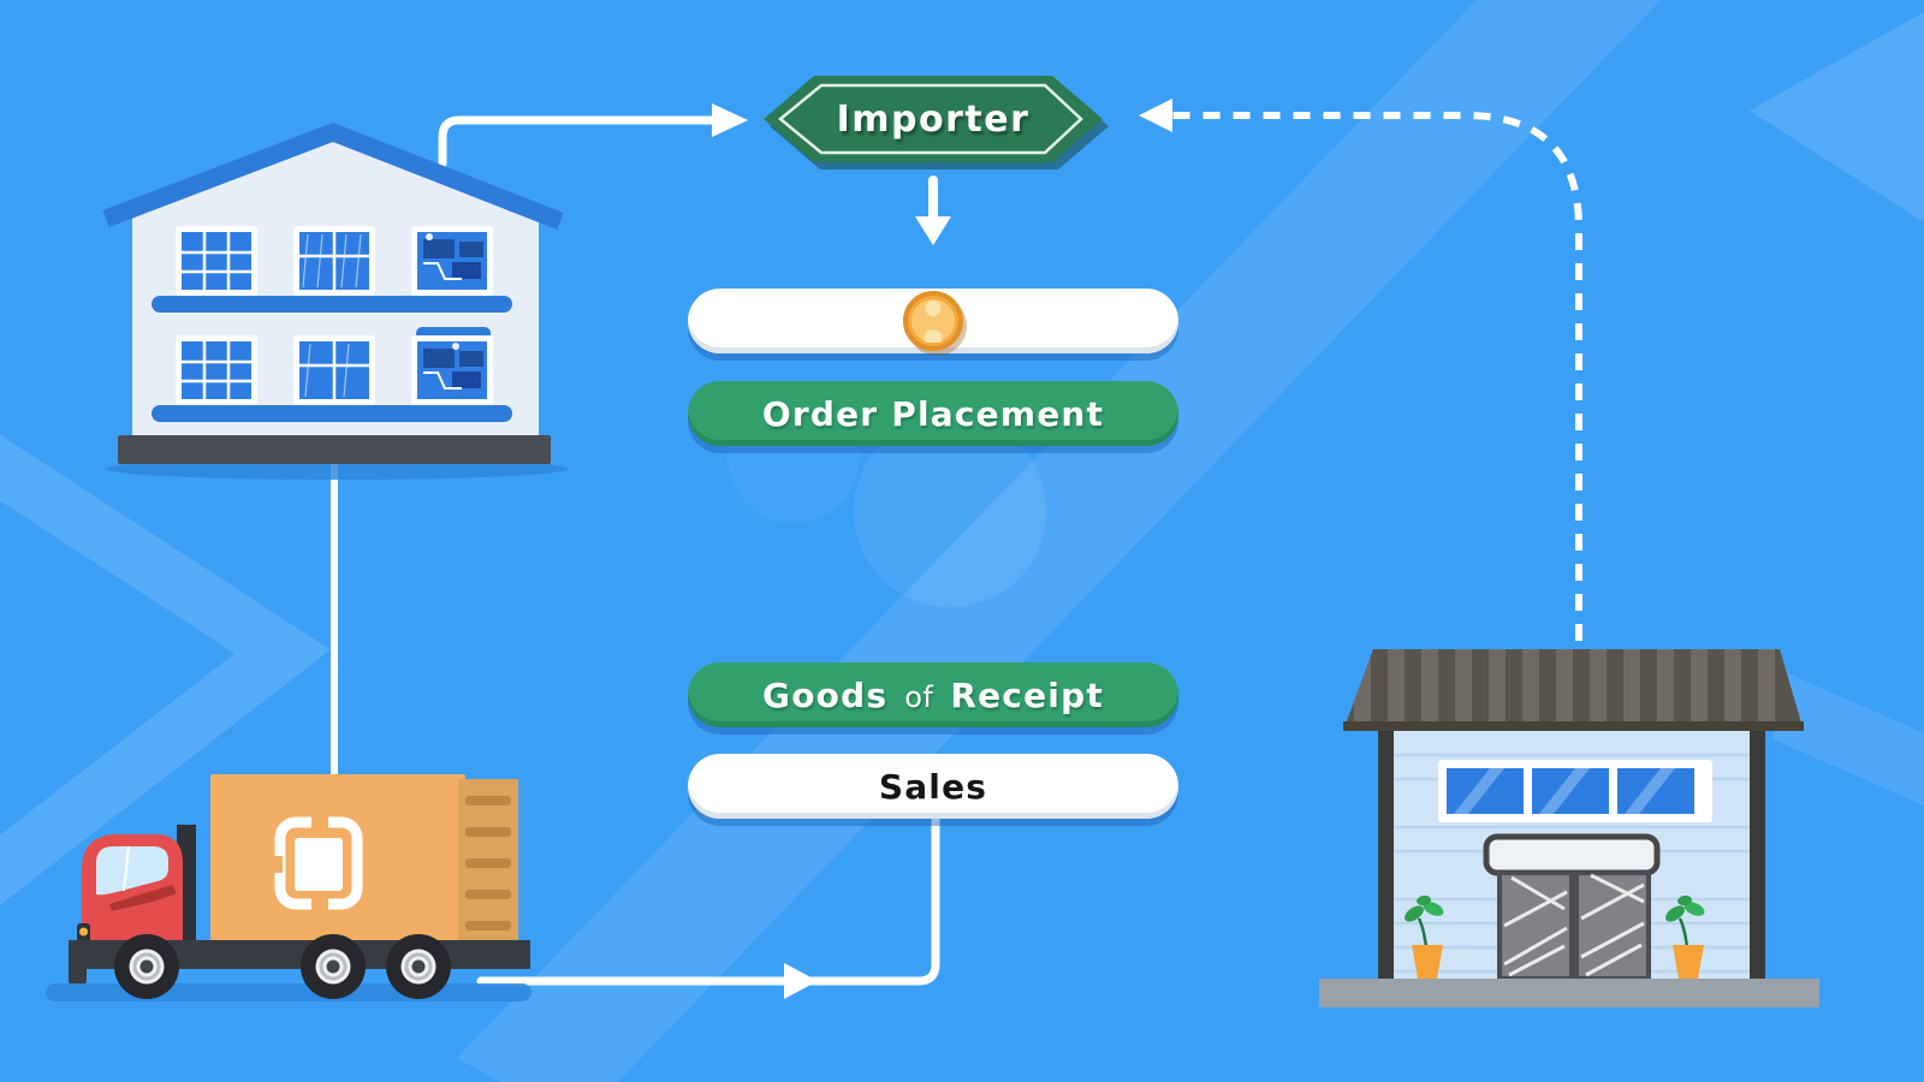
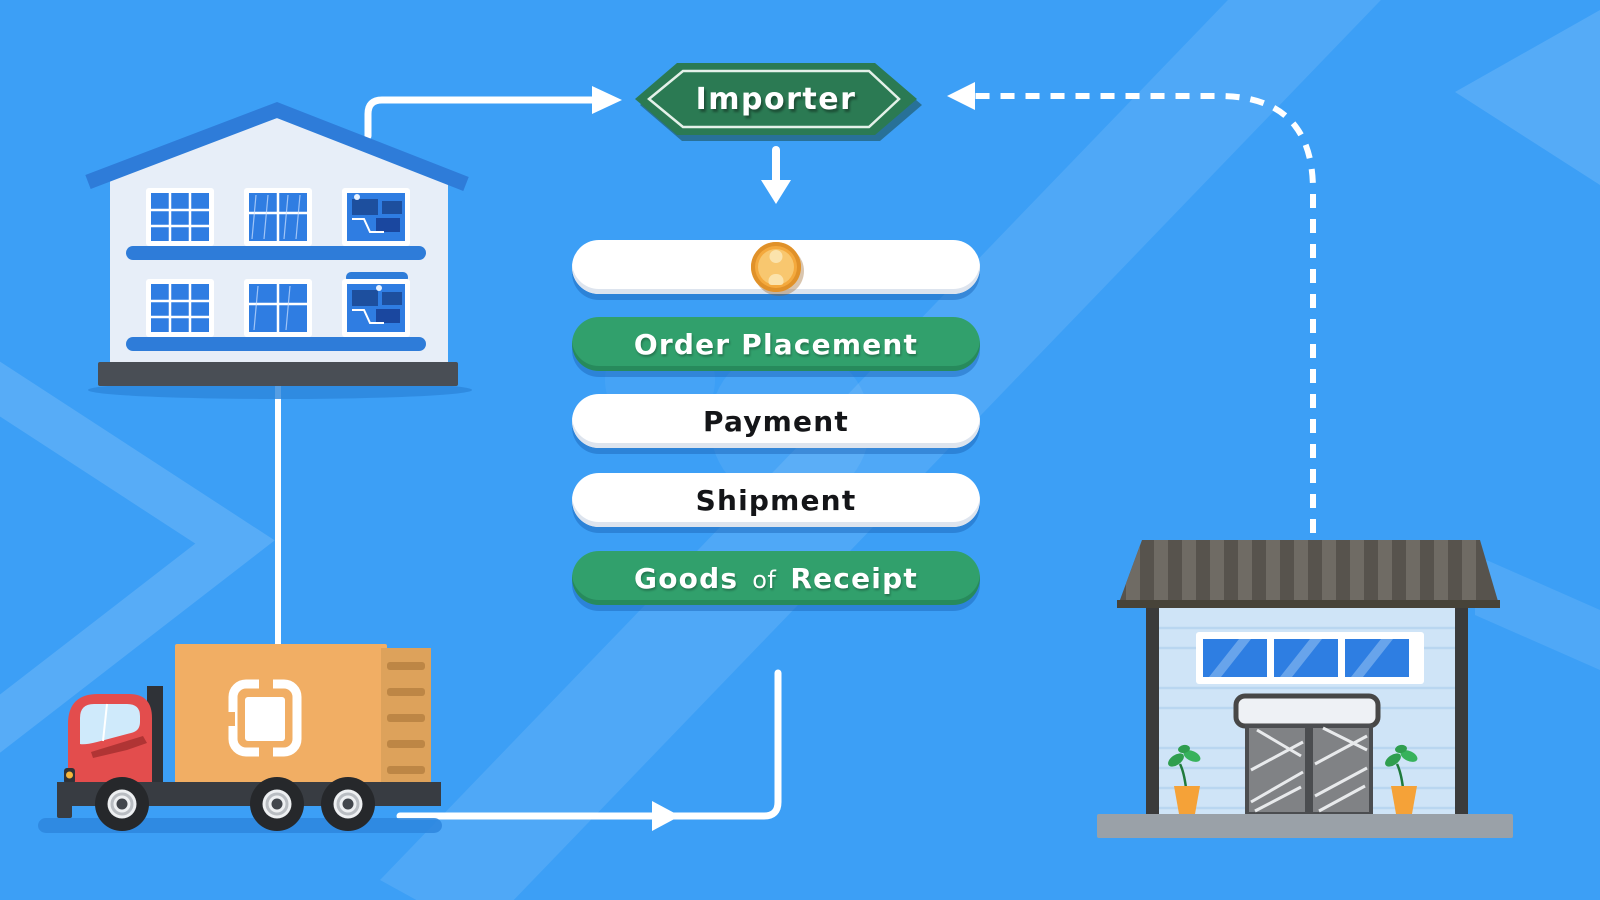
  Importer
  Order Placement
+ Payment
+ Shipment
  Goods
  of
  Receipt
- Sales
